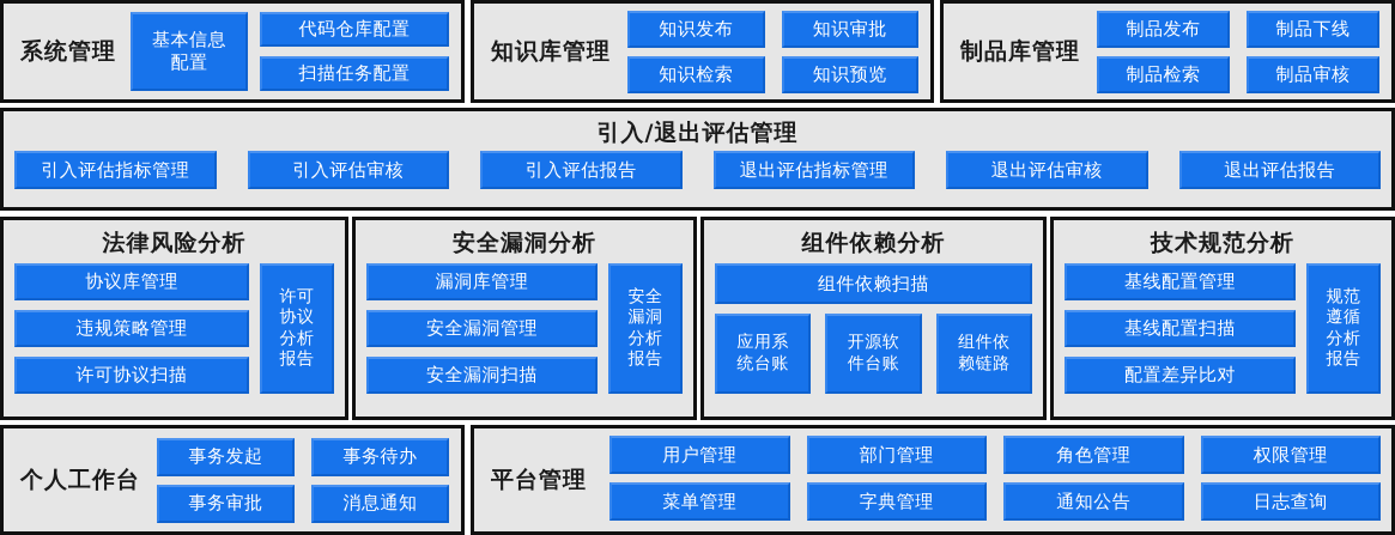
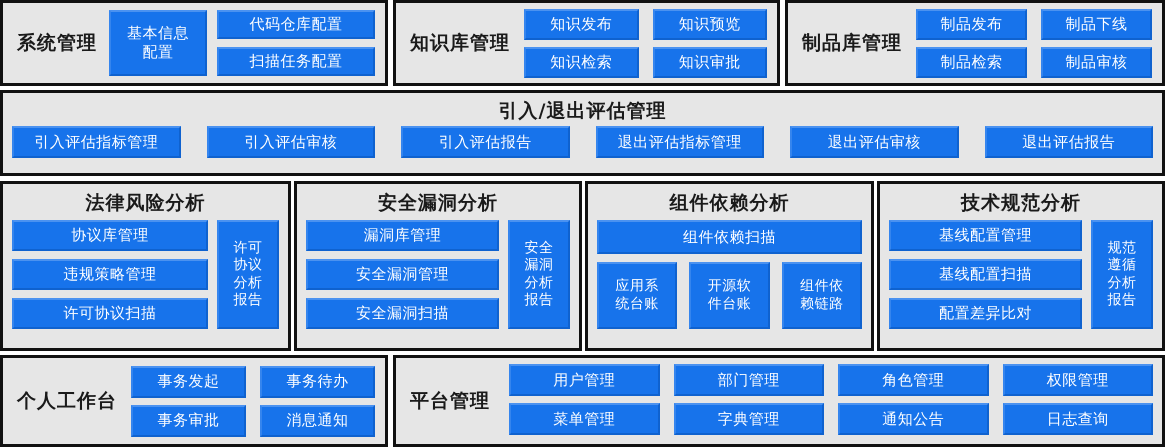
  系统管理
  基本信息
  配置
  代码仓库配置
  扫描任务配置
  知识库管理
  知识发布
- 知识审批
+ 知识预览
  知识检索
- 知识预览
+ 知识审批
  制品库管理
  制品发布
  制品下线
  制品检索
  制品审核
  引入/退出评估管理
  引入评估指标管理
  引入评估审核
  引入评估报告
  退出评估指标管理
  退出评估审核
  退出评估报告
  法律风险分析
  协议库管理
  违规策略管理
  许可协议扫描
  许可
  协议
  分析
  报告
  安全漏洞分析
  漏洞库管理
  安全漏洞管理
  安全漏洞扫描
  安全
  漏洞
  分析
  报告
  组件依赖分析
  组件依赖扫描
  应用系
  统台账
  开源软
  件台账
  组件依
  赖链路
  技术规范分析
  基线配置管理
  基线配置扫描
  配置差异比对
  规范
  遵循
  分析
  报告
  个人工作台
  事务发起
  事务待办
  事务审批
  消息通知
  平台管理
  用户管理
  部门管理
  角色管理
  权限管理
  菜单管理
  字典管理
  通知公告
  日志查询
